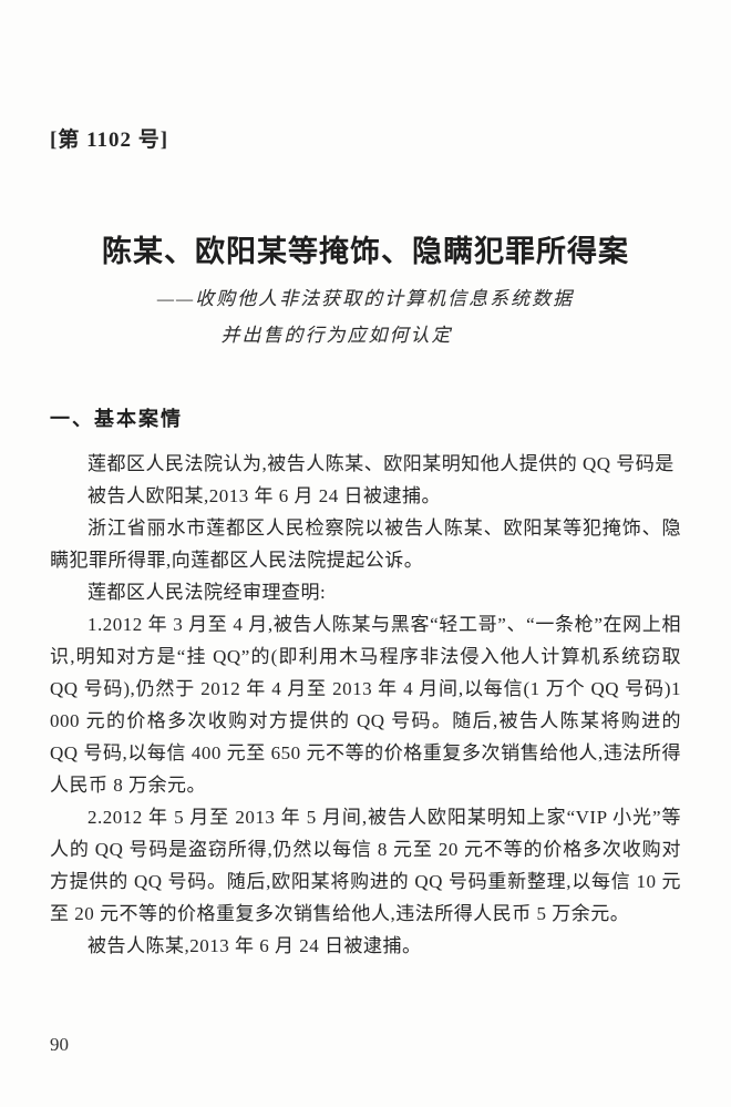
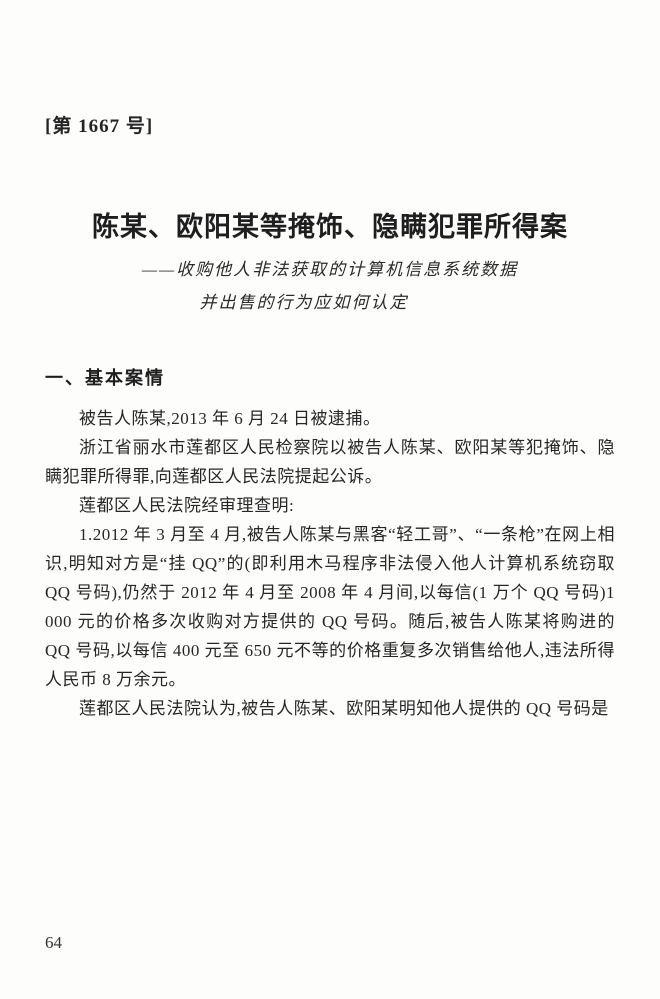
- [第 1102 号]
+ [第 1667 号]
  陈某、欧阳某等掩饰、隐瞒犯罪所得案
  ——收购他人非法获取的计算机信息系统数据
  并出售的行为应如何认定
  一、基本案情
- 莲都区人民法院认为,被告人陈某、欧阳某明知他人提供的 QQ 号码是
+ 被告人陈某,2013 年 6 月 24 日被逮捕。
- 被告人欧阳某,2013 年 6 月 24 日被逮捕。
  浙江省丽水市莲都区人民检察院以被告人陈某、欧阳某等犯掩饰、隐瞒犯罪所得罪,向莲都区人民法院提起公诉。
  莲都区人民法院经审理查明:
- 1.2012 年 3 月至 4 月,被告人陈某与黑客“轻工哥”、“一条枪”在网上相识,明知对方是“挂 QQ”的(即利用木马程序非法侵入他人计算机系统窃取 QQ 号码),仍然于 2012 年 4 月至 2013 年 4 月间,以每信(1 万个 QQ 号码)1 000 元的价格多次收购对方提供的 QQ 号码。随后,被告人陈某将购进的 QQ 号码,以每信 400 元至 650 元不等的价格重复多次销售给他人,违法所得人民币 8 万余元。
+ 1.2012 年 3 月至 4 月,被告人陈某与黑客“轻工哥”、“一条枪”在网上相识,明知对方是“挂 QQ”的(即利用木马程序非法侵入他人计算机系统窃取 QQ 号码),仍然于 2012 年 4 月至 2008 年 4 月间,以每信(1 万个 QQ 号码)1 000 元的价格多次收购对方提供的 QQ 号码。随后,被告人陈某将购进的 QQ 号码,以每信 400 元至 650 元不等的价格重复多次销售给他人,违法所得人民币 8 万余元。
- 2.2012 年 5 月至 2013 年 5 月间,被告人欧阳某明知上家“VIP 小光”等人的 QQ 号码是盗窃所得,仍然以每信 8 元至 20 元不等的价格多次收购对方提供的 QQ 号码。随后,欧阳某将购进的 QQ 号码重新整理,以每信 10 元至 20 元不等的价格重复多次销售给他人,违法所得人民币 5 万余元。
- 被告人陈某,2013 年 6 月 24 日被逮捕。
+ 莲都区人民法院认为,被告人陈某、欧阳某明知他人提供的 QQ 号码是
- 90
+ 64
